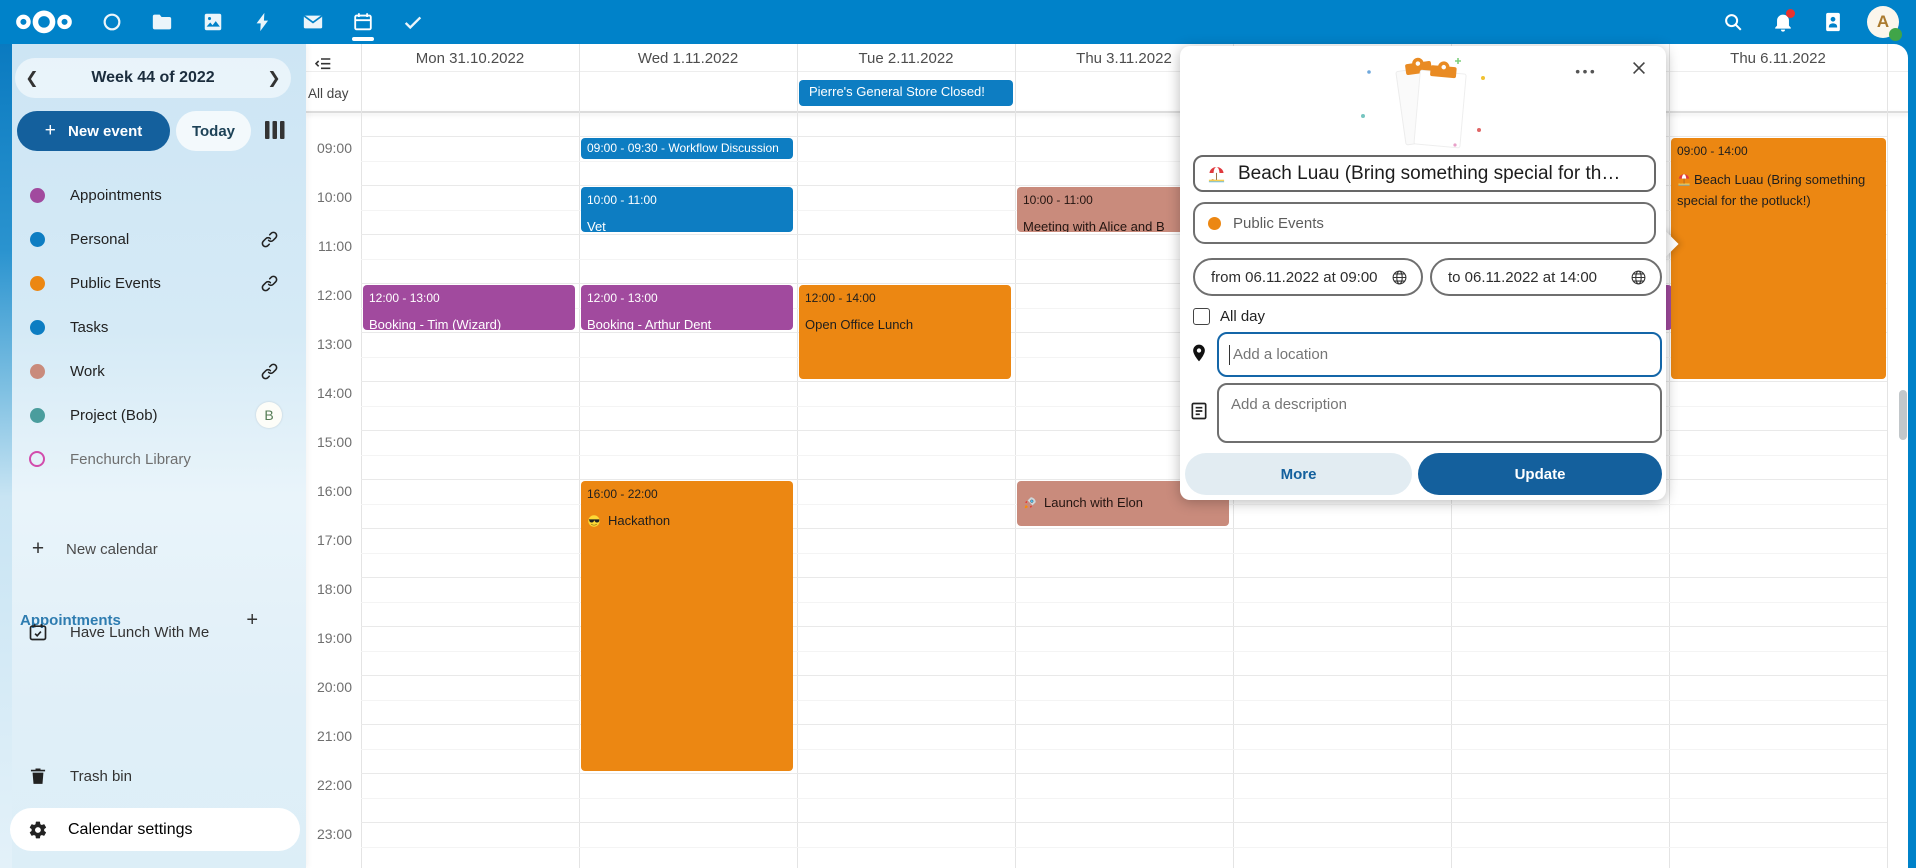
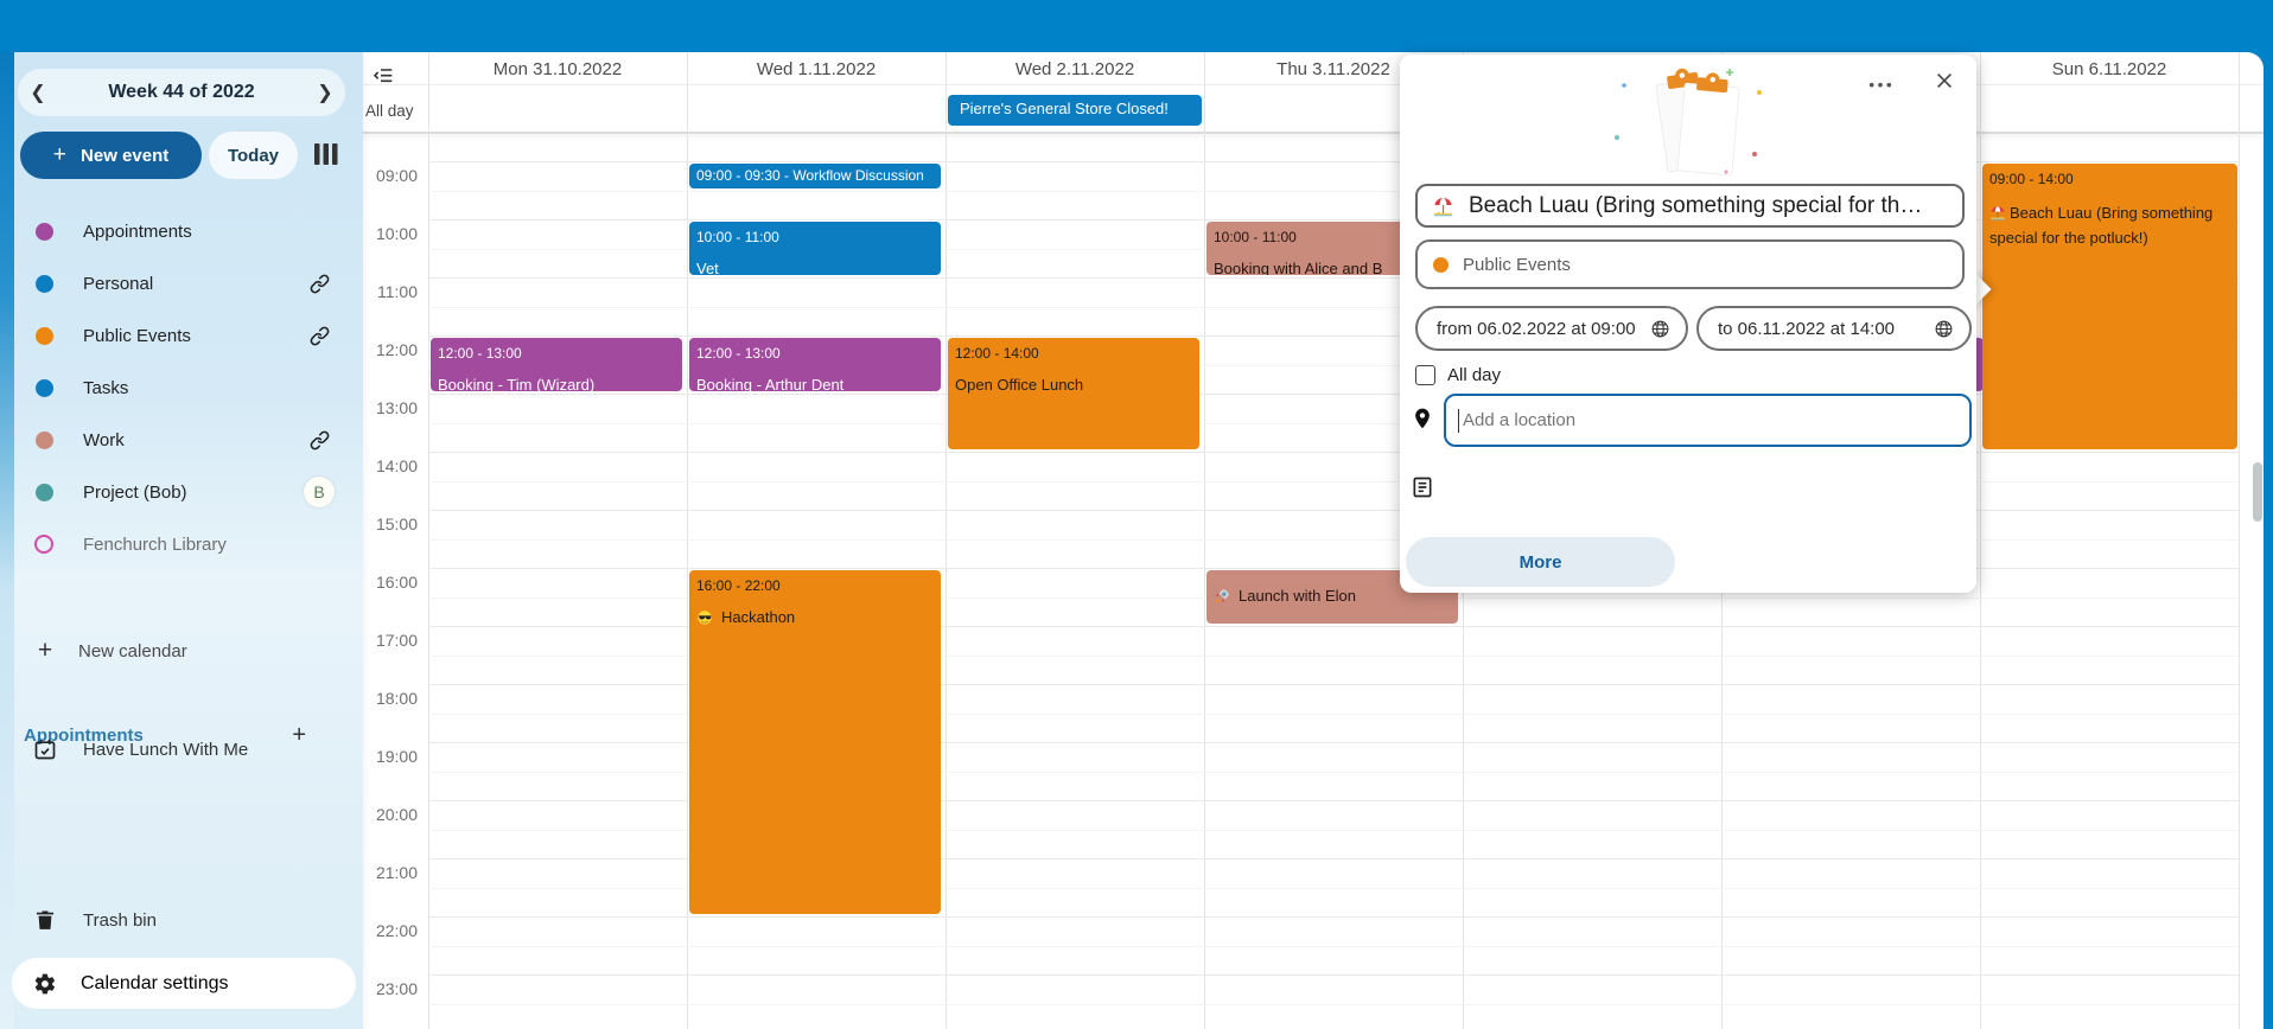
- A
  ❮
  Week 44 of 2022
  ❯
  + New event
  Today
  Appointments
  Personal
  Public Events
  Tasks
  Work
  Project (Bob)
  B
  Fenchurch Library
  +
  New calendar
  Appointments
  +
  Have Lunch With Me
  Trash bin
  Calendar settings
  All day
  Mon 31.10.2022
  Wed 1.11.2022
- Tue 2.11.2022
+ Wed 2.11.2022
  Thu 3.11.2022
- Thu 6.11.2022
+ Sun 6.11.2022
  09:00
  10:00
  11:00
  12:00
  13:00
  14:00
  15:00
  16:00
  17:00
  18:00
  19:00
  20:00
  21:00
  22:00
  23:00
  Pierre's General Store Closed!
  12:00 - 13:00
  Booking - Tim (Wizard)
  09:00 - 09:30 - Workflow Discussion
  10:00 - 11:00
  Vet
  12:00 - 13:00
  Booking - Arthur Dent
  16:00 - 22:00
  Hackathon
  12:00 - 14:00
  Open Office Lunch
  10:00 - 11:00
- Meeting with Alice and B
+ Booking with Alice and B
  Launch with Elon
  09:00 - 14:00
  Beach Luau (Bring something special for the potluck!)
  Beach Luau (Bring something special for th…
  Public Events
- from 06.11.2022 at 09:00
+ from 06.02.2022 at 09:00
  to 06.11.2022 at 14:00
  All day
  Add a location
- Add a description
  More
- Update
